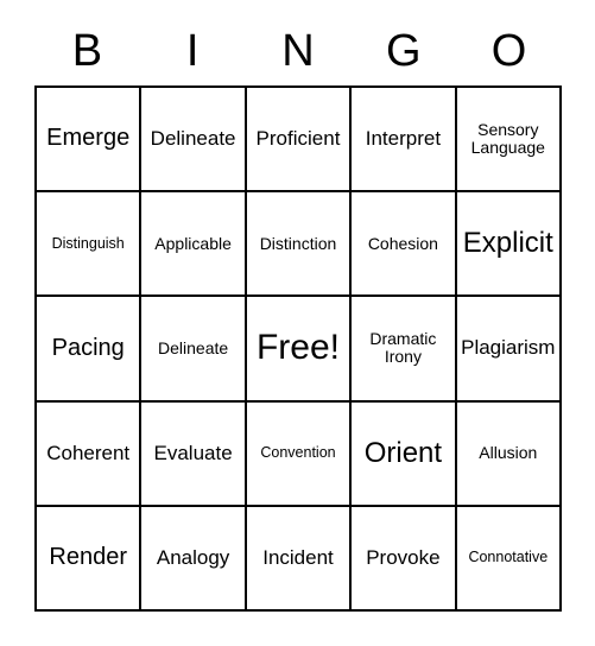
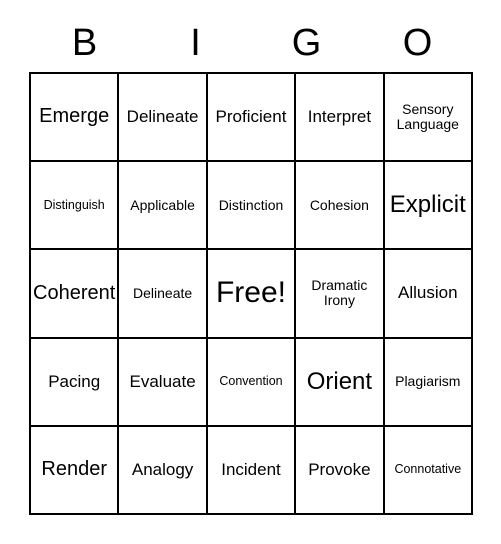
  B
  I
- N
  G
  O
  Emerge
  Delineate
  Proficient
  Interpret
  Sensory Language
  Distinguish
  Applicable
  Distinction
  Cohesion
  Explicit
- Pacing
+ Coherent
  Delineate
  Free!
  Dramatic Irony
- Plagiarism
+ Allusion
- Coherent
+ Pacing
  Evaluate
  Convention
  Orient
- Allusion
+ Plagiarism
  Render
  Analogy
  Incident
  Provoke
  Connotative
